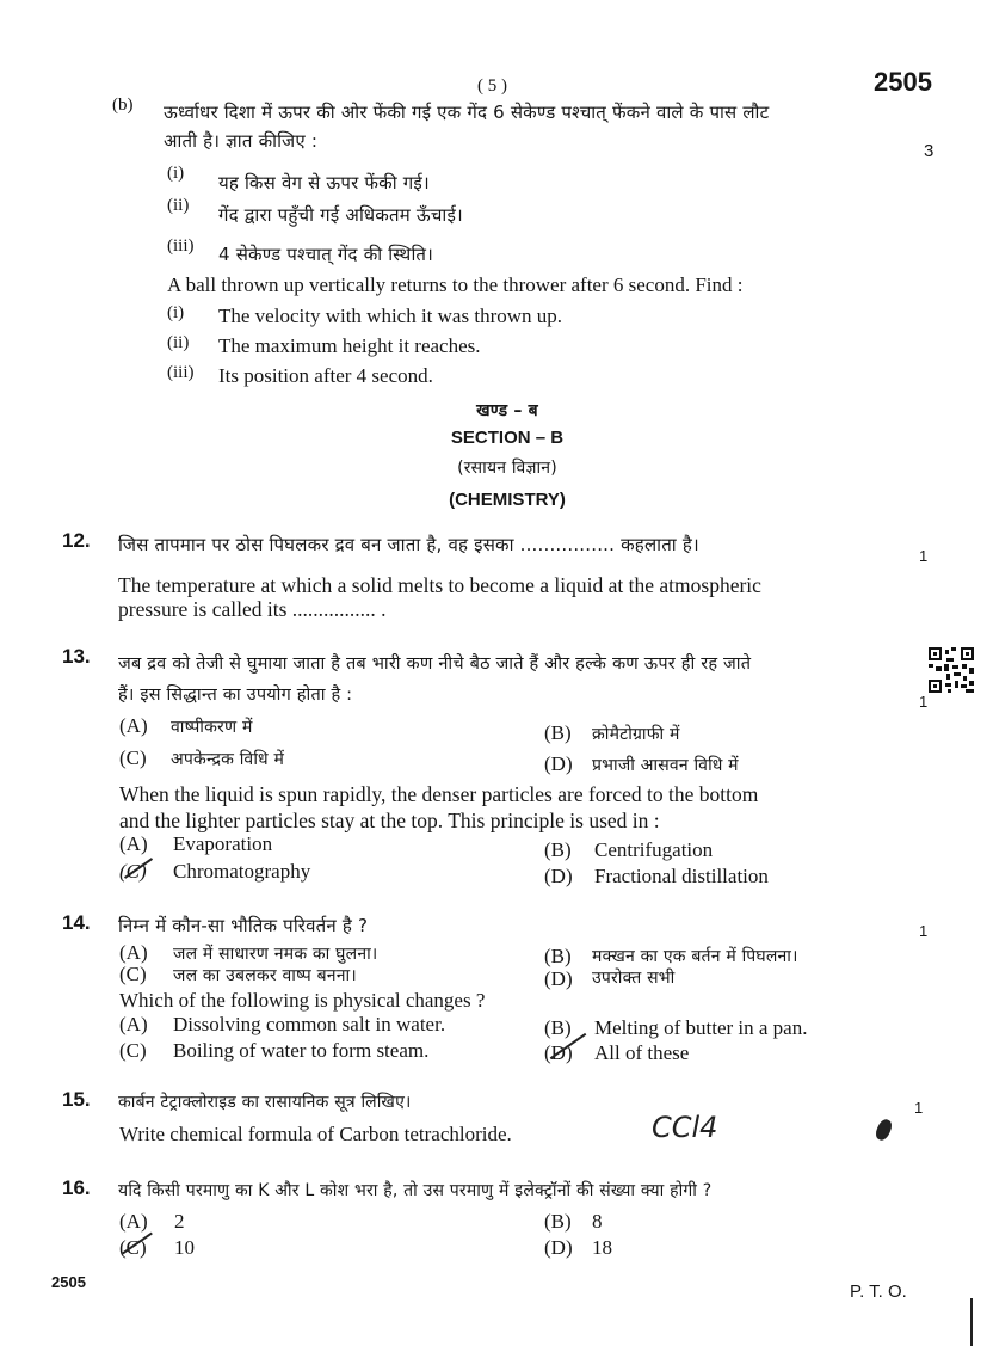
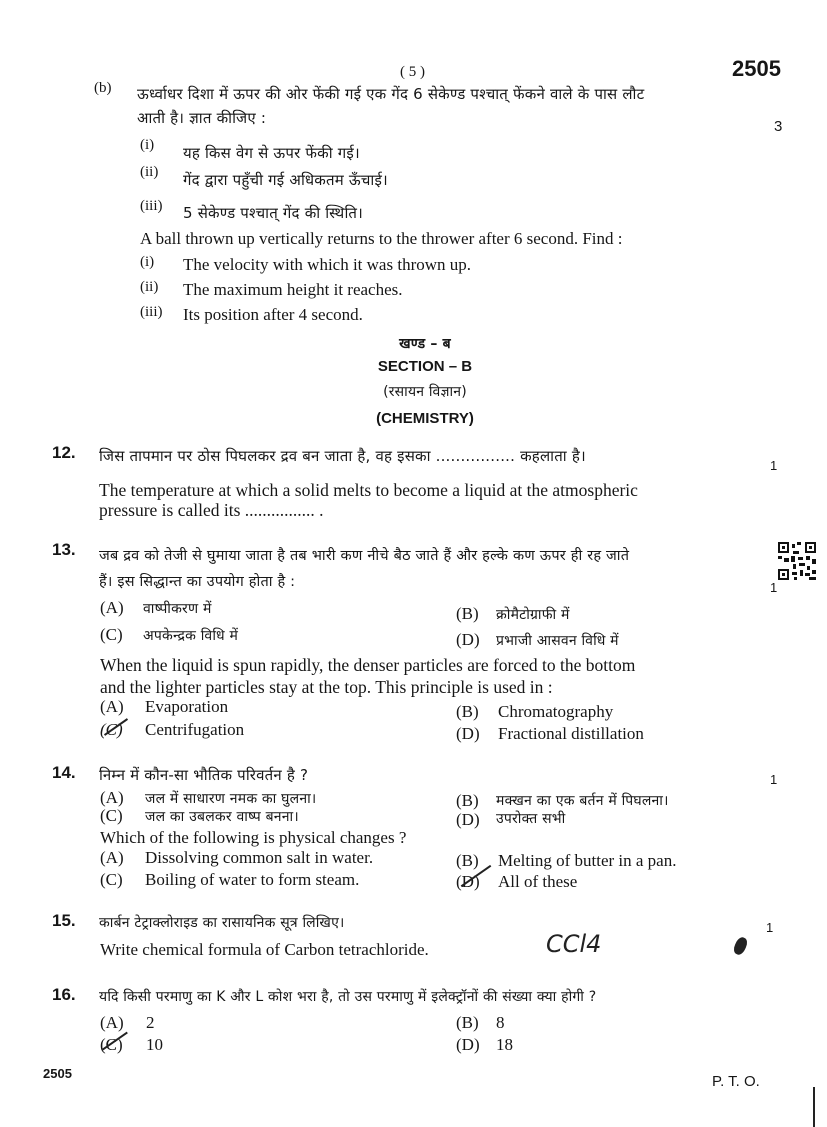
  ( 5 )
  2505
  (b)
  ऊर्ध्वाधर दिशा में ऊपर की ओर फेंकी गई एक गेंद 6 सेकेण्ड पश्चात् फेंकने वाले के पास लौट
  आती है। ज्ञात कीजिए :
  3
  (i)
  यह किस वेग से ऊपर फेंकी गई।
  (ii)
  गेंद द्वारा पहुँची गई अधिकतम ऊँचाई।
  (iii)
- 4 सेकेण्ड पश्चात् गेंद की स्थिति।
+ 5 सेकेण्ड पश्चात् गेंद की स्थिति।
  A ball thrown up vertically returns to the thrower after 6 second. Find :
  (i)
  The velocity with which it was thrown up.
  (ii)
  The maximum height it reaches.
  (iii)
  Its position after 4 second.
  खण्ड – ब
  SECTION – B
  (रसायन विज्ञान)
  (CHEMISTRY)
  12.
  जिस तापमान पर ठोस पिघलकर द्रव बन जाता है, वह इसका ................ कहलाता है।
  1
  The temperature at which a solid melts to become a liquid at the atmospheric
  pressure is called its ................ .
  13.
  जब द्रव को तेजी से घुमाया जाता है तब भारी कण नीचे बैठ जाते हैं और हल्के कण ऊपर ही रह जाते
  हैं। इस सिद्धान्त का उपयोग होता है :
  1
  (A)
  वाष्पीकरण में
  (B)
  क्रोमैटोग्राफी में
  (C)
  अपकेन्द्रक विधि में
  (D)
  प्रभाजी आसवन विधि में
  When the liquid is spun rapidly, the denser particles are forced to the bottom
  and the lighter particles stay at the top. This principle is used in :
  (A)
  Evaporation
  (B)
- Centrifugation
+ Chromatography
  (C)
- Chromatography
+ Centrifugation
  (D)
  Fractional distillation
  14.
  निम्न में कौन-सा भौतिक परिवर्तन है ?
  1
  (A)
  जल में साधारण नमक का घुलना।
  (B)
  मक्खन का एक बर्तन में पिघलना।
  (C)
  जल का उबलकर वाष्प बनना।
  (D)
  उपरोक्त सभी
  Which of the following is physical changes ?
  (A)
  Dissolving common salt in water.
  (B)
  Melting of butter in a pan.
  (C)
  Boiling of water to form steam.
  (D)
  All of these
  15.
  कार्बन टेट्राक्लोराइड का रासायनिक सूत्र लिखिए।
  1
  Write chemical formula of Carbon tetrachloride.
  CCl4
  16.
  यदि किसी परमाणु का K और L कोश भरा है, तो उस परमाणु में इलेक्ट्रॉनों की संख्या क्या होगी ?
  (A)
  2
  (B)
  8
  (C)
  10
  (D)
  18
  2505
  P. T. O.
